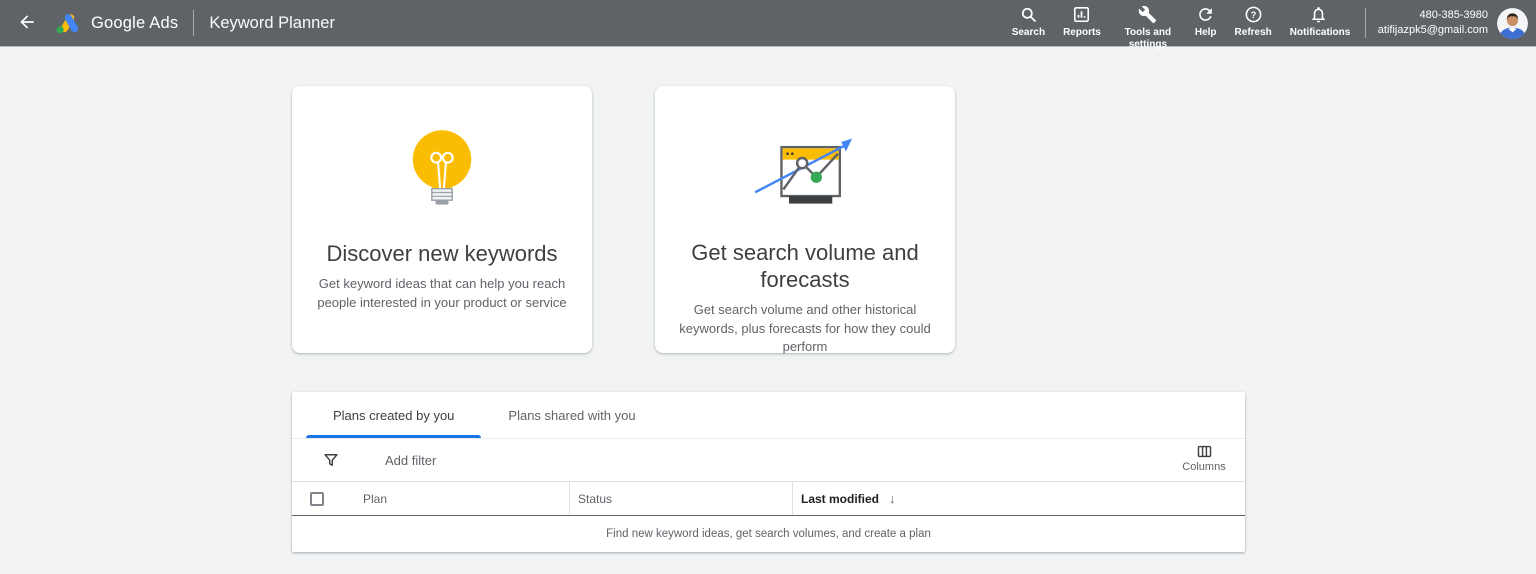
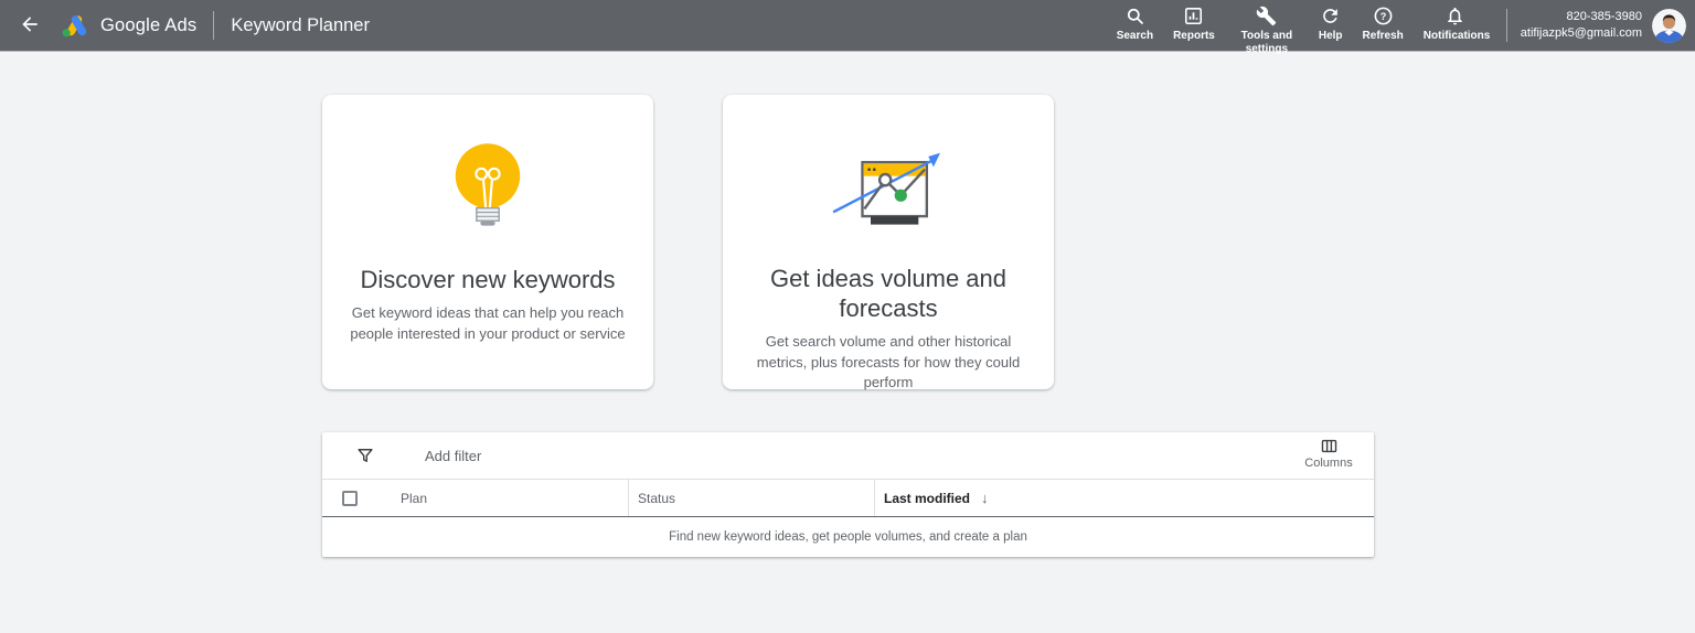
  Google Ads
  Keyword Planner
  Search
  Reports
  Tools and settings
  Help
  ?
  Refresh
  Notifications
- 480-385-3980
+ 820-385-3980
  atifijazpk5@gmail.com
  Discover new keywords
  Get keyword ideas that can help you reach people interested in your product or service
- Get search volume and forecasts
+ Get ideas volume and forecasts
- Get search volume and other historical keywords, plus forecasts for how they could perform
+ Get search volume and other historical metrics, plus forecasts for how they could perform
- Plans created by you
- Plans shared with you
  Add filter
  Columns
  Plan
  Status
  Last modified
  ↓
- Find new keyword ideas, get search volumes, and create a plan
+ Find new keyword ideas, get people volumes, and create a plan
